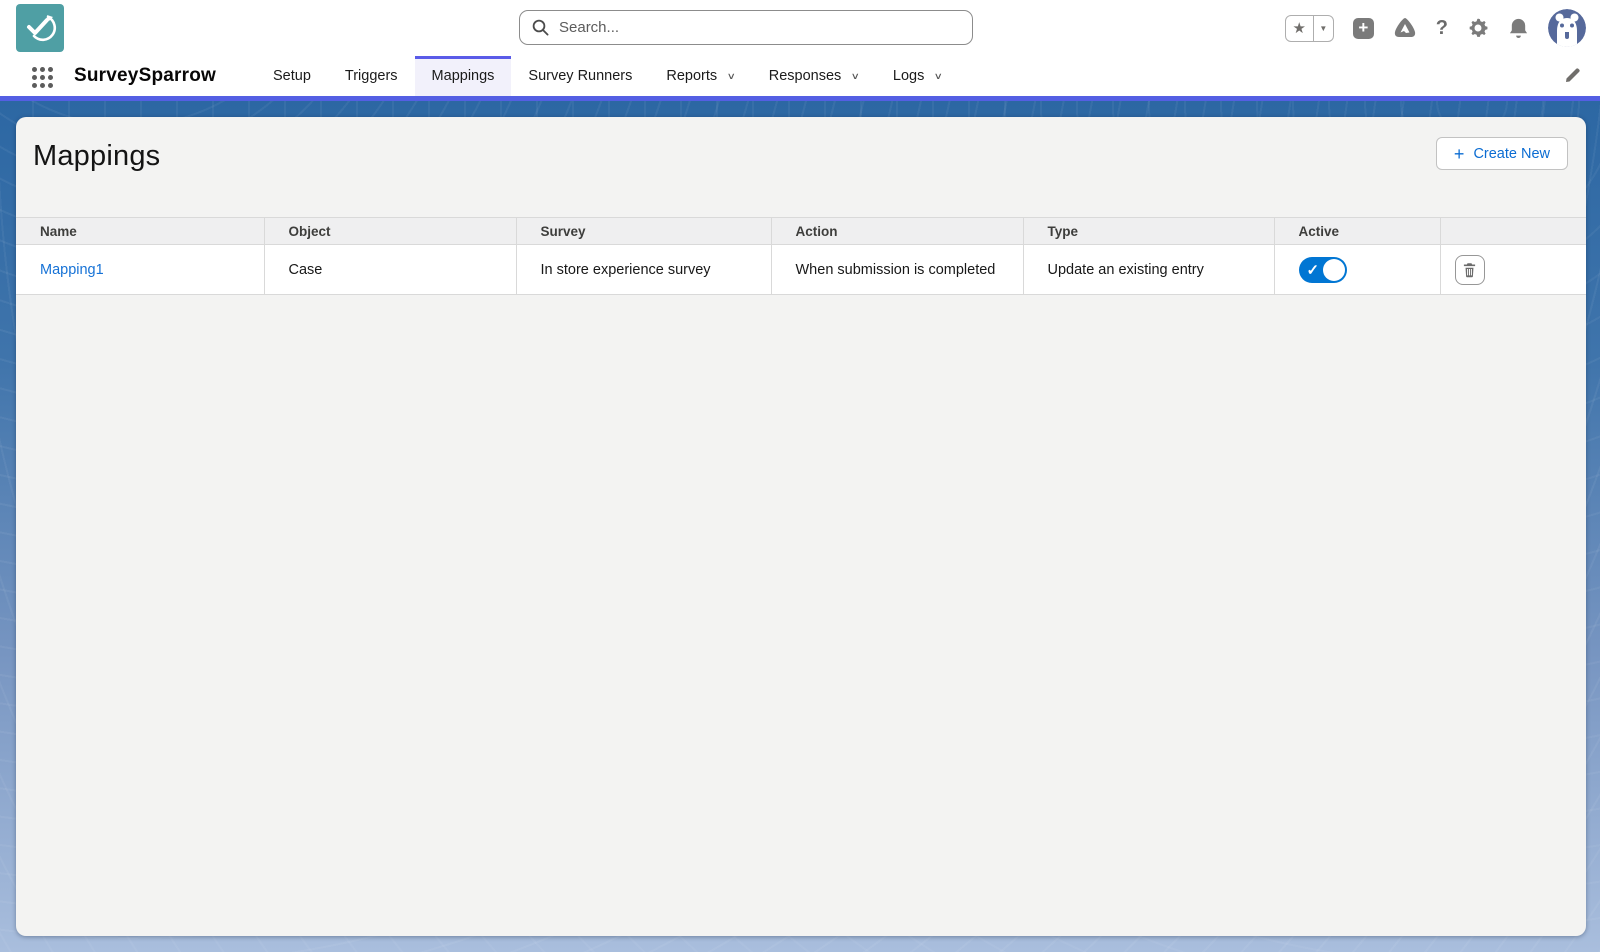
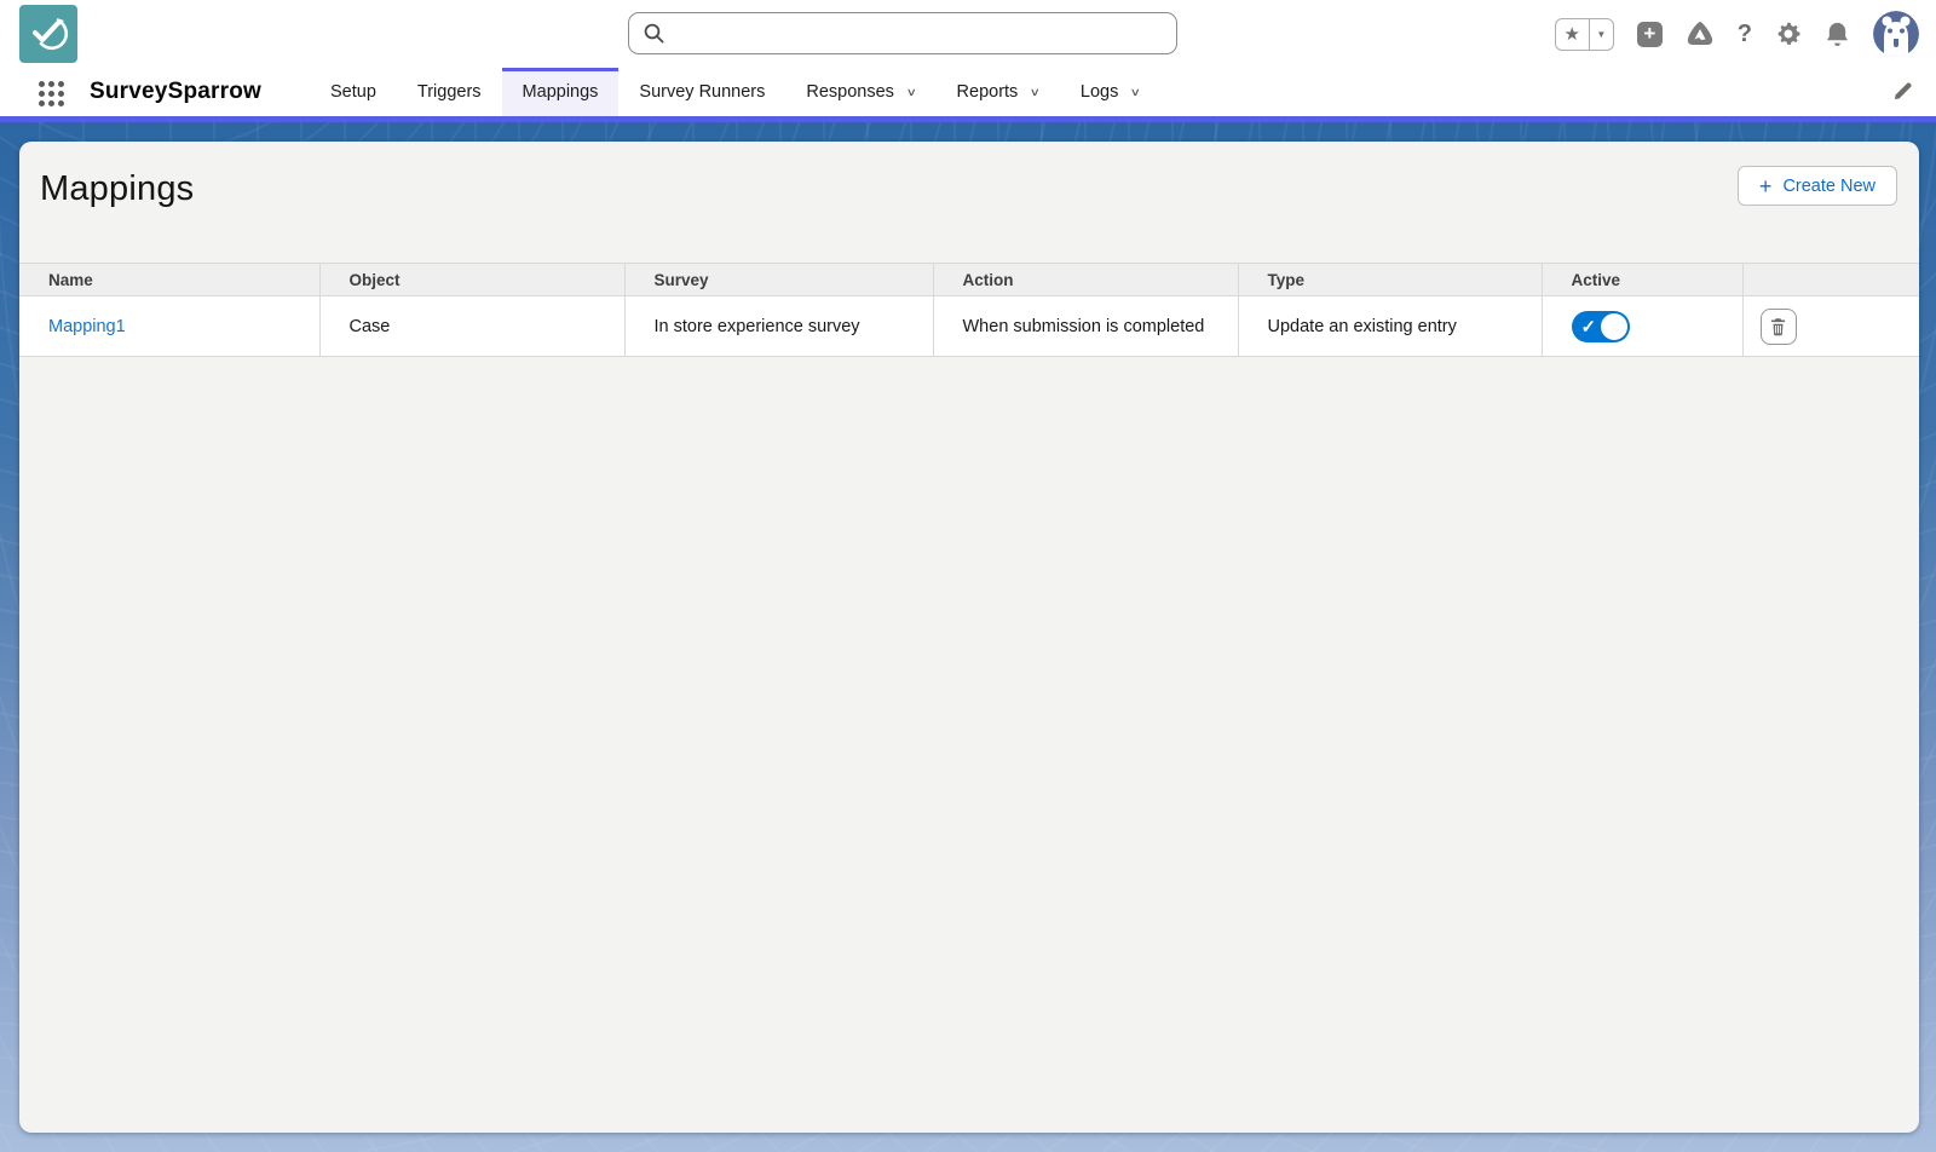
- Search...
  ★
  ▼
  +
  ?
  SurveySparrow
  Setup
  Triggers
  Mappings
  Survey Runners
- Reports
+ Responses
  ∨
- Responses
+ Reports
  ∨
  Logs
  ∨
  Mappings
  +
  Create New
  Name	Object	Survey	Action	Type	Active
  Mapping1	Case	In store experience survey	When submission is completed	Update an existing entry	✓
